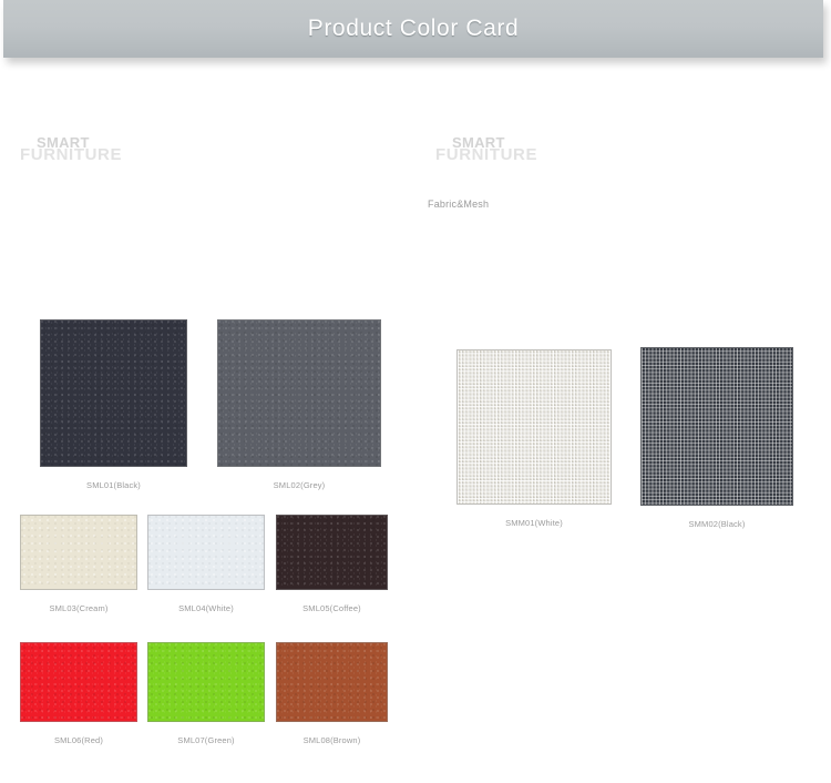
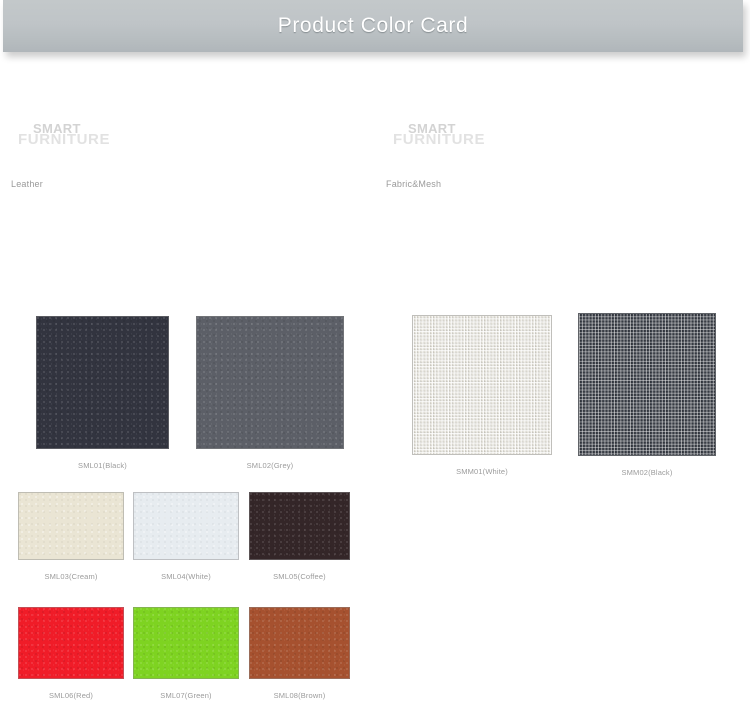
  Product Color Card
  FURNITURE
  SMART
+ Leather
  SML01(Black)
  SML02(Grey)
  SML03(Cream)
  SML04(White)
  SML05(Coffee)
  SML06(Red)
  SML07(Green)
  SML08(Brown)
  FURNITURE
  SMART
  Fabric&Mesh
  SMM01(White)
  SMM02(Black)
